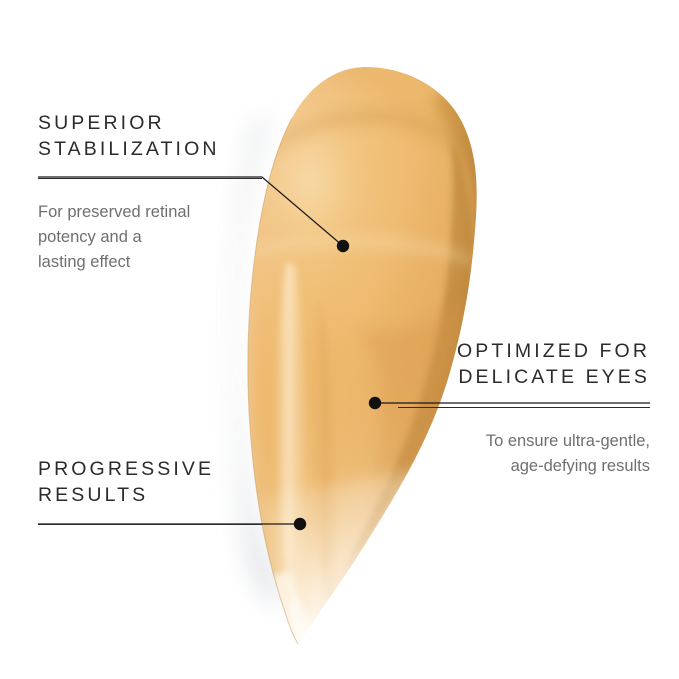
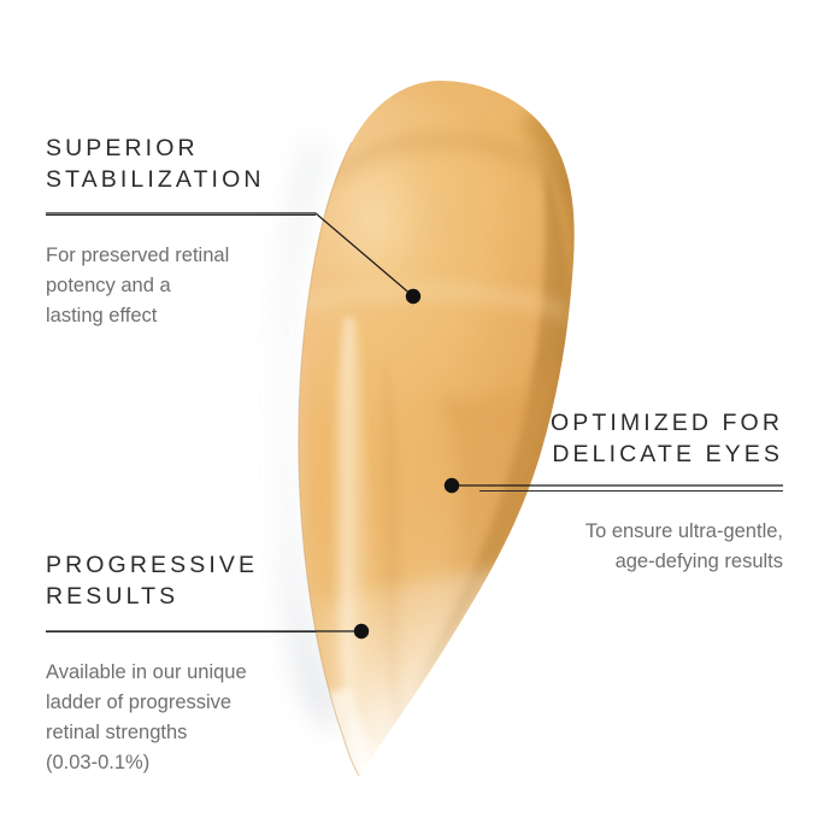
  SUPERIOR
  STABILIZATION
  For preserved retinal
  potency and a
  lasting effect
  OPTIMIZED FOR
  DELICATE EYES
  To ensure ultra-gentle,
  age-defying results
  PROGRESSIVE
  RESULTS
+ Available in our unique
+ ladder of progressive
+ retinal strengths
+ (0.03-0.1%)
